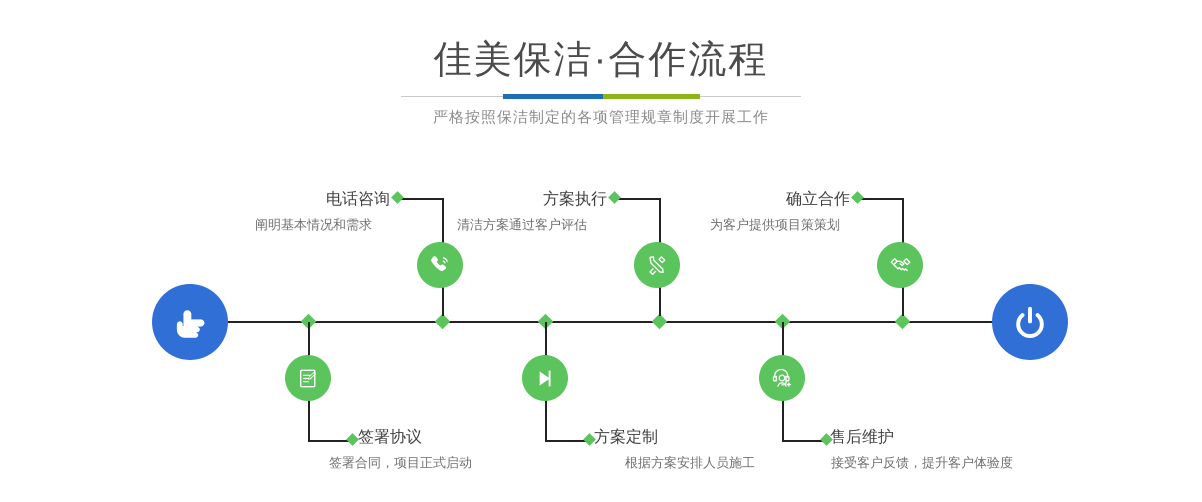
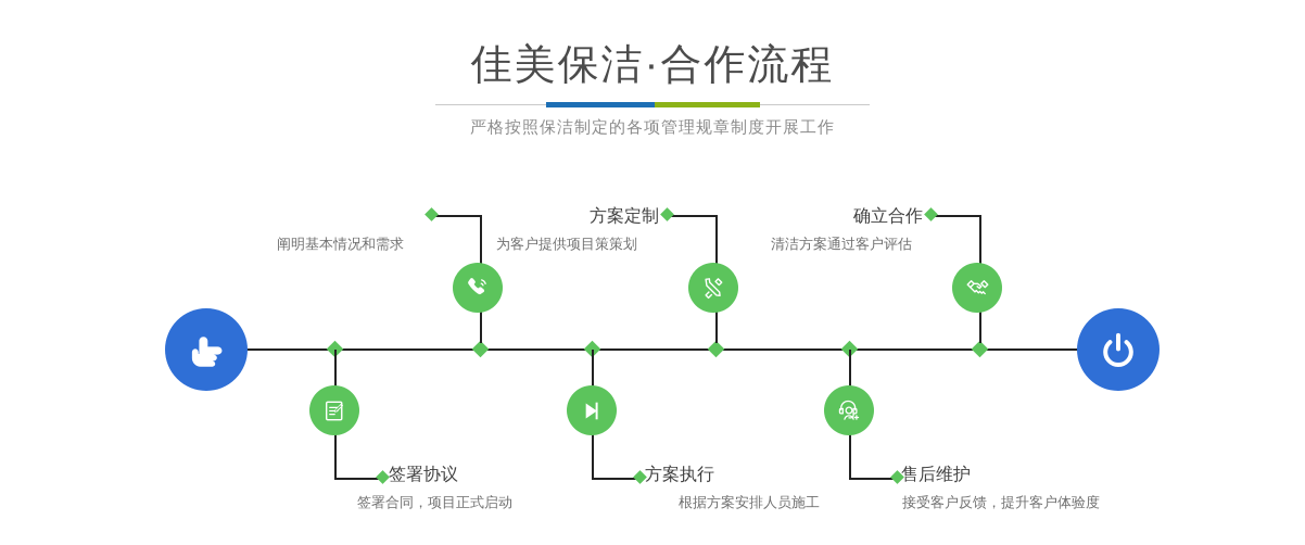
  佳美保洁·合作流程
  严格按照保洁制定的各项管理规章制度开展工作
- 电话咨询
  阐明基本情况和需求
  签署协议
  签署合同，项目正式启动
- 方案执行
+ 方案定制
- 清洁方案通过客户评估
+ 为客户提供项目策策划
- 方案定制
+ 方案执行
  根据方案安排人员施工
  确立合作
- 为客户提供项目策策划
+ 清洁方案通过客户评估
  售后维护
  接受客户反馈，提升客户体验度
